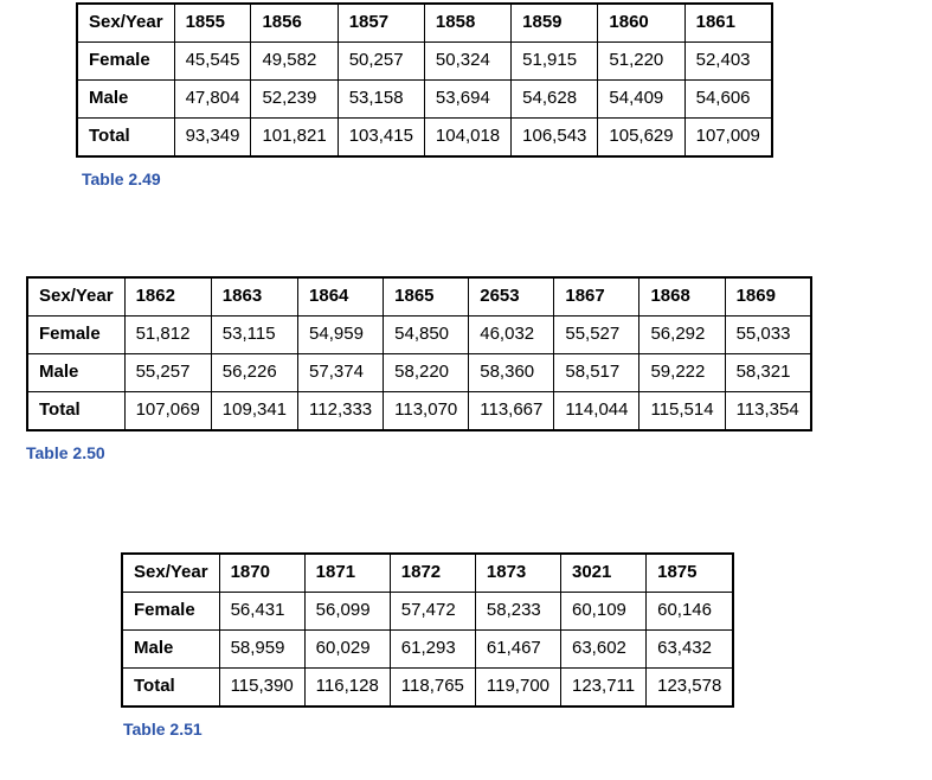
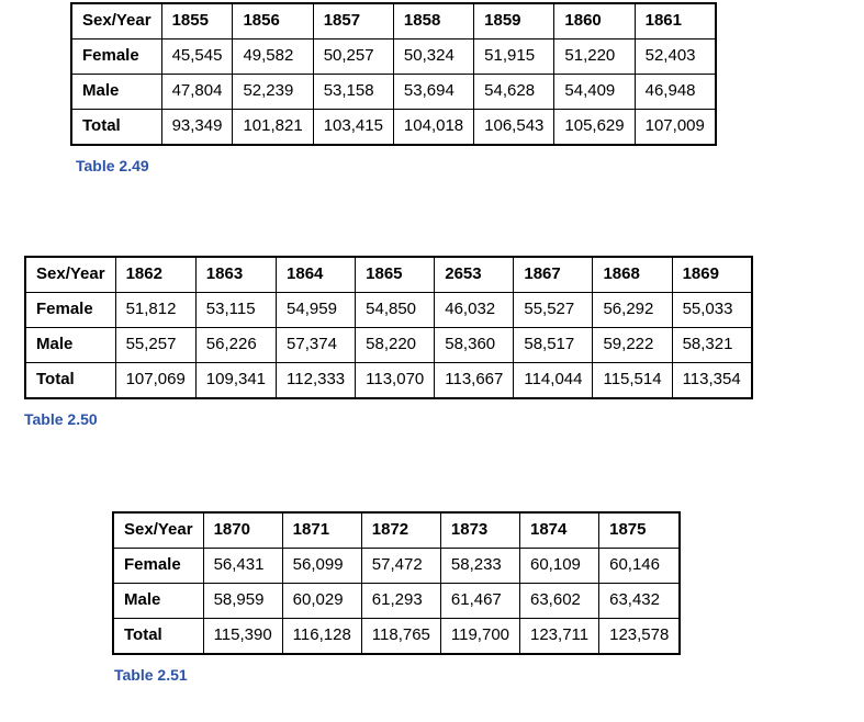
  Sex/Year	1855	1856	1857	1858	1859	1860	1861
  Female	45,545	49,582	50,257	50,324	51,915	51,220	52,403
- Male	47,804	52,239	53,158	53,694	54,628	54,409	54,606
+ Male	47,804	52,239	53,158	53,694	54,628	54,409	46,948
  Total	93,349	101,821	103,415	104,018	106,543	105,629	107,009
  Table 2.49
  Sex/Year	1862	1863	1864	1865	2653	1867	1868	1869
  Female	51,812	53,115	54,959	54,850	46,032	55,527	56,292	55,033
  Male	55,257	56,226	57,374	58,220	58,360	58,517	59,222	58,321
  Total	107,069	109,341	112,333	113,070	113,667	114,044	115,514	113,354
  Table 2.50
- Sex/Year	1870	1871	1872	1873	3021	1875
+ Sex/Year	1870	1871	1872	1873	1874	1875
  Female	56,431	56,099	57,472	58,233	60,109	60,146
  Male	58,959	60,029	61,293	61,467	63,602	63,432
  Total	115,390	116,128	118,765	119,700	123,711	123,578
  Table 2.51
